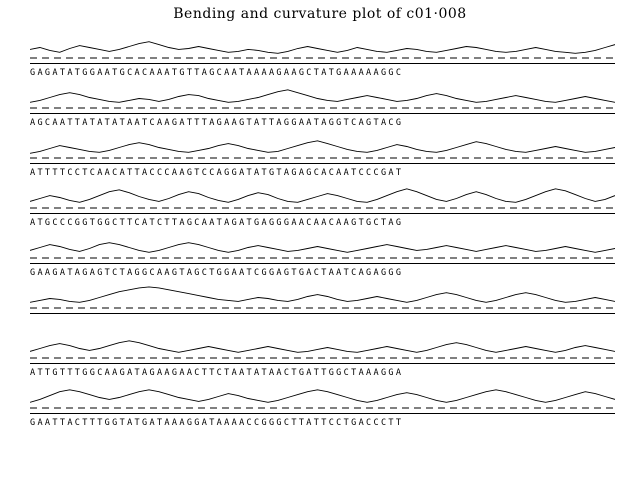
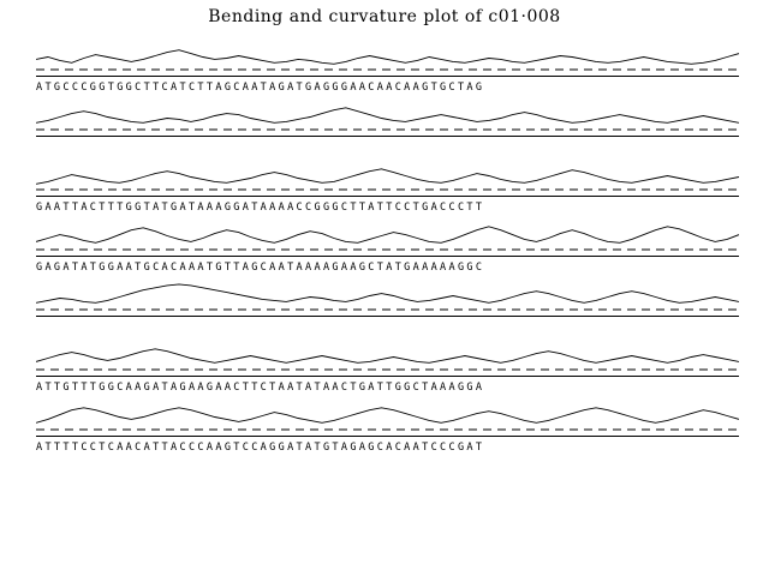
  Bending and curvature plot of c01·008
- GAGATATGGAATGCACAAATGTTAGCAATAAAAGAAGCTATGAAAAAGGC
+ ATGCCCGGTGGCTTCATCTTAGCAATAGATGAGGGAACAACAAGTGCTAG
- AGCAATTATATATAATCAAGATTTAGAAGTATTAGGAATAGGTCAGTACG
- ATTTTCCTCAACATTACCCAAGTCCAGGATATGTAGAGCACAATCCCGAT
+ GAATTACTTTGGTATGATAAAGGATAAAACCGGGCTTATTCCTGACCCTT
- ATGCCCGGTGGCTTCATCTTAGCAATAGATGAGGGAACAACAAGTGCTAG
+ GAGATATGGAATGCACAAATGTTAGCAATAAAAGAAGCTATGAAAAAGGC
- GAAGATAGAGTCTAGGCAAGTAGCTGGAATCGGAGTGACTAATCAGAGGG
  ATTGTTTGGCAAGATAGAAGAACTTCTAATATAACTGATTGGCTAAAGGA
- GAATTACTTTGGTATGATAAAGGATAAAACCGGGCTTATTCCTGACCCTT
+ ATTTTCCTCAACATTACCCAAGTCCAGGATATGTAGAGCACAATCCCGAT
